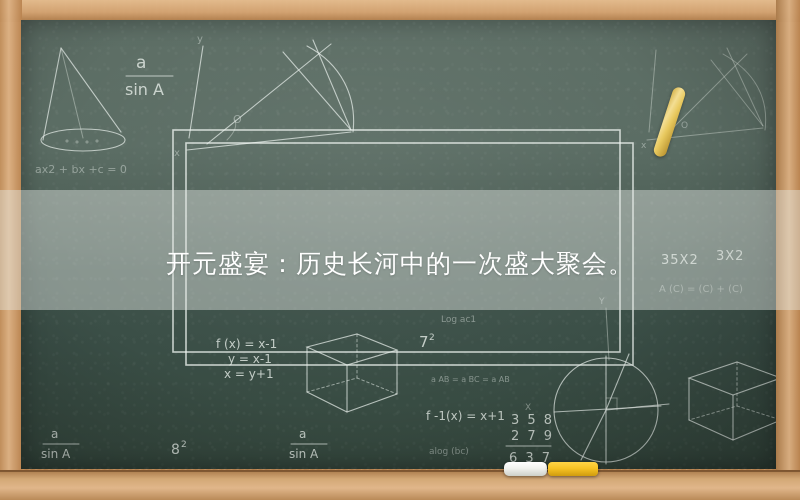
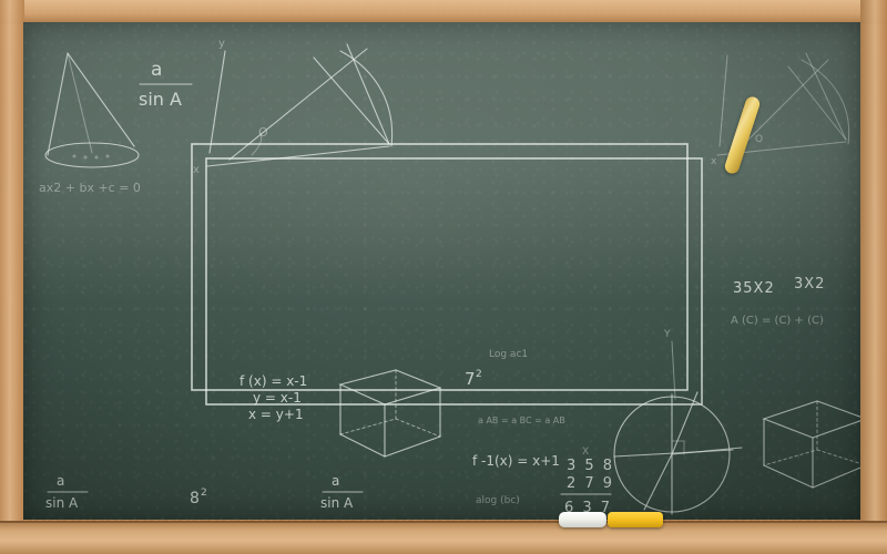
- 开元盛宴：历史长河中的一次盛大聚会。
